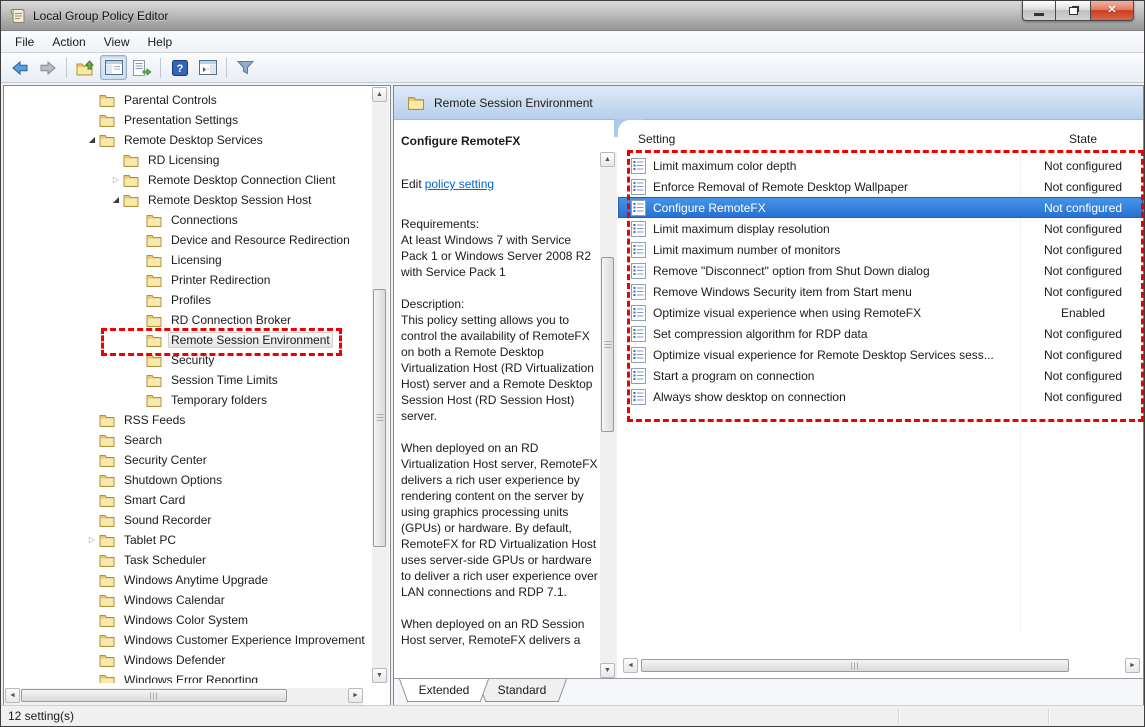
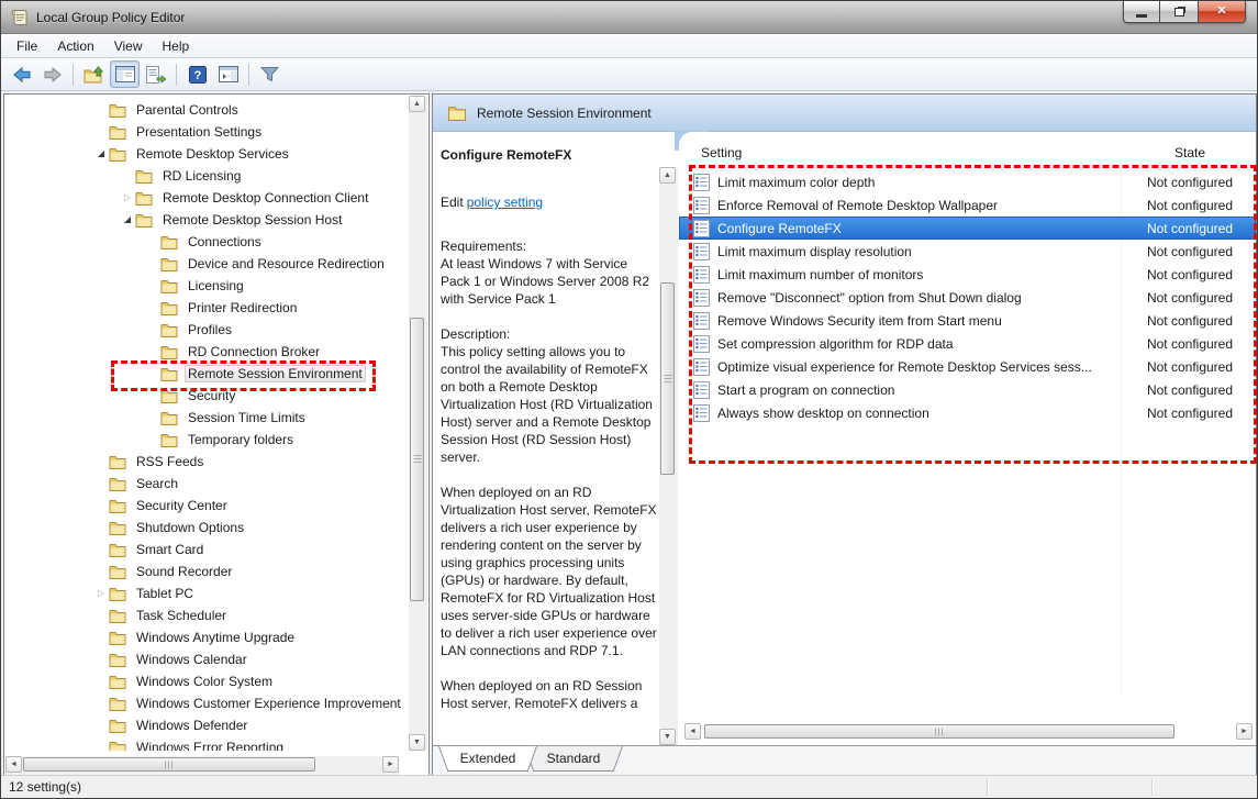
  Local Group Policy Editor
  ✕
  File
  Action
  View
  Help
  ?
  Parental Controls
  Presentation Settings
  Remote Desktop Services
  RD Licensing
  Remote Desktop Connection Client
  Remote Desktop Session Host
  Connections
  Device and Resource Redirection
  Licensing
  Printer Redirection
  Profiles
  RD Connection Broker
  Remote Session Environment
  Security
  Session Time Limits
  Temporary folders
  RSS Feeds
  Search
  Security Center
  Shutdown Options
  Smart Card
  Sound Recorder
  Tablet PC
  Task Scheduler
  Windows Anytime Upgrade
  Windows Calendar
  Windows Color System
  Windows Customer Experience Improvement
  Windows Defender
  Windows Error Reporting
  Remote Session Environment
  Configure RemoteFX
  Edit policy setting
  Requirements:
  At least Windows 7 with Service Pack 1 or Windows Server 2008 R2 with Service Pack 1
  Description:
  This policy setting allows you to control the availability of RemoteFX on both a Remote Desktop Virtualization Host (RD Virtualization Host) server and a Remote Desktop Session Host (RD Session Host) server.
  When deployed on an RD Virtualization Host server, RemoteFX delivers a rich user experience by rendering content on the server by using graphics processing units (GPUs) or hardware. By default, RemoteFX for RD Virtualization Host uses server-side GPUs or hardware to deliver a rich user experience over LAN connections and RDP 7.1.
  When deployed on an RD Session Host server, RemoteFX delivers a
  Setting
  State
  Limit maximum color depth
  Not configured
  Enforce Removal of Remote Desktop Wallpaper
  Not configured
  Configure RemoteFX
  Not configured
  Limit maximum display resolution
  Not configured
  Limit maximum number of monitors
  Not configured
  Remove "Disconnect" option from Shut Down dialog
  Not configured
  Remove Windows Security item from Start menu
  Not configured
- Optimize visual experience when using RemoteFX
- Enabled
  Set compression algorithm for RDP data
  Not configured
  Optimize visual experience for Remote Desktop Services sess...
  Not configured
  Start a program on connection
  Not configured
  Always show desktop on connection
  Not configured
  Extended
  Standard
  12 setting(s)
